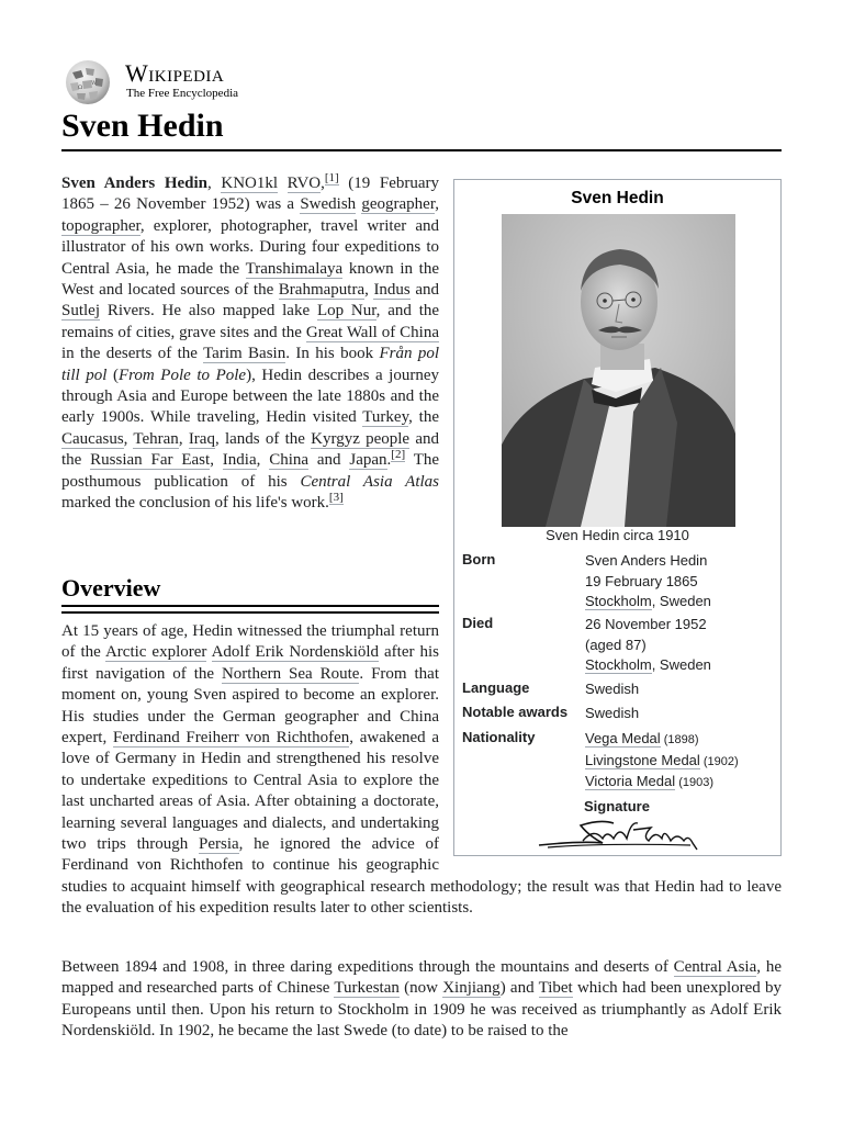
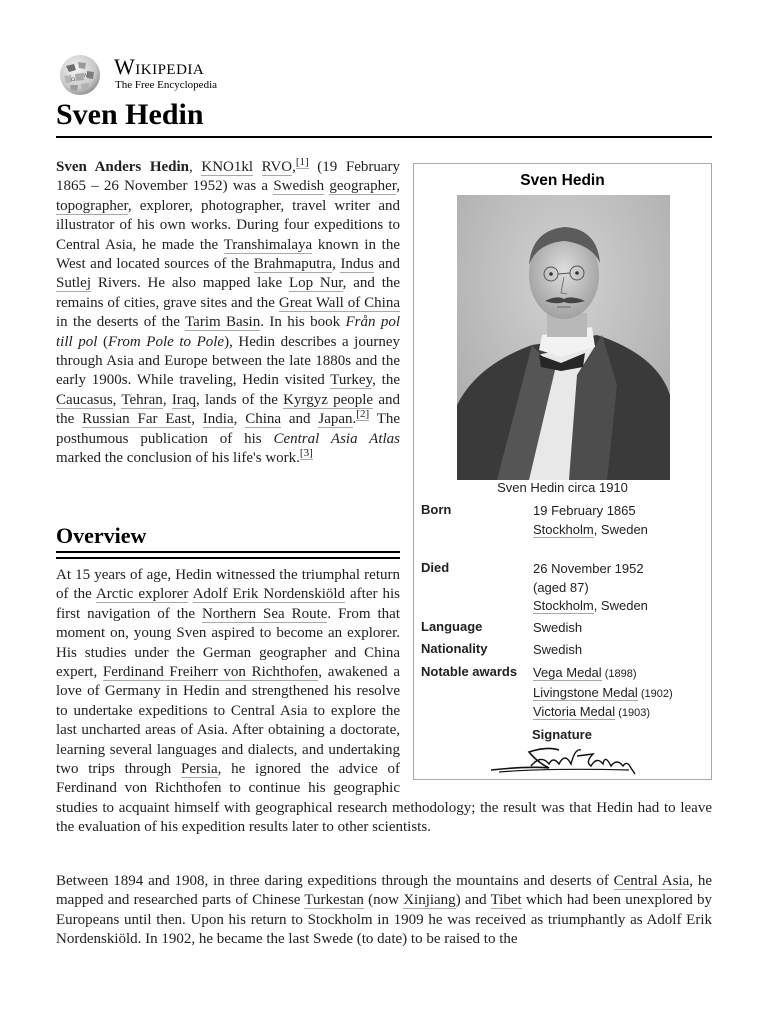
  Wikipedia
  The Free Encyclopedia
  Sven Hedin
  Sven Anders Hedin, KNO1kl RVO,[1] (19 February 1865 – 26 November 1952) was a Swedish geographer, topographer, explorer, photographer, travel writer and illustrator of his own works. During four expeditions to Central Asia, he made the Transhimalaya known in the West and located sources of the Brahmaputra, Indus and Sutlej Rivers. He also mapped lake Lop Nur, and the remains of cities, grave sites and the Great Wall of China in the deserts of the Tarim Basin. In his book Från pol till pol (From Pole to Pole), Hedin describes a journey through Asia and Europe between the late 1880s and the early 1900s. While traveling, Hedin visited Turkey, the Caucasus, Tehran, Iraq, lands of the Kyrgyz people and the Russian Far East, India, China and Japan.[2] The posthumous publication of his Central Asia Atlas marked the conclusion of his life's work.[3]
  Sven Hedin
  Sven Hedin circa 1910
  Born
- Sven Anders Hedin
  19 February 1865
  Stockholm, Sweden
  Died
  26 November 1952
  (aged 87)
  Stockholm, Sweden
  Language
  Swedish
- Notable awards
+ Nationality
  Swedish
- Nationality
+ Notable awards
  Vega Medal (1898)
  Livingstone Medal (1902)
  Victoria Medal (1903)
  Signature
  Overview
  At 15 years of age, Hedin witnessed the triumphal return of the Arctic explorer Adolf Erik Nordenskiöld after his first navigation of the Northern Sea Route. From that moment on, young Sven aspired to become an explorer. His studies under the German geographer and China expert, Ferdinand Freiherr von Richthofen, awakened a love of Germany in Hedin and strengthened his resolve to undertake expeditions to Central Asia to explore the last uncharted areas of Asia. After obtaining a doctorate, learning several languages and dialects, and undertaking two trips through Persia, he ignored the advice of Ferdinand von Richthofen to continue his geographic studies to acquaint himself with geographical research methodology; the result was that Hedin had to leave the evaluation of his expedition results later to other scientists.
  Between 1894 and 1908, in three daring expeditions through the mountains and deserts of Central Asia, he mapped and researched parts of Chinese Turkestan (now Xinjiang) and Tibet which had been unexplored by Europeans until then. Upon his return to Stockholm in 1909 he was received as triumphantly as Adolf Erik Nordenskiöld. In 1902, he became the last Swede (to date) to be raised to the
